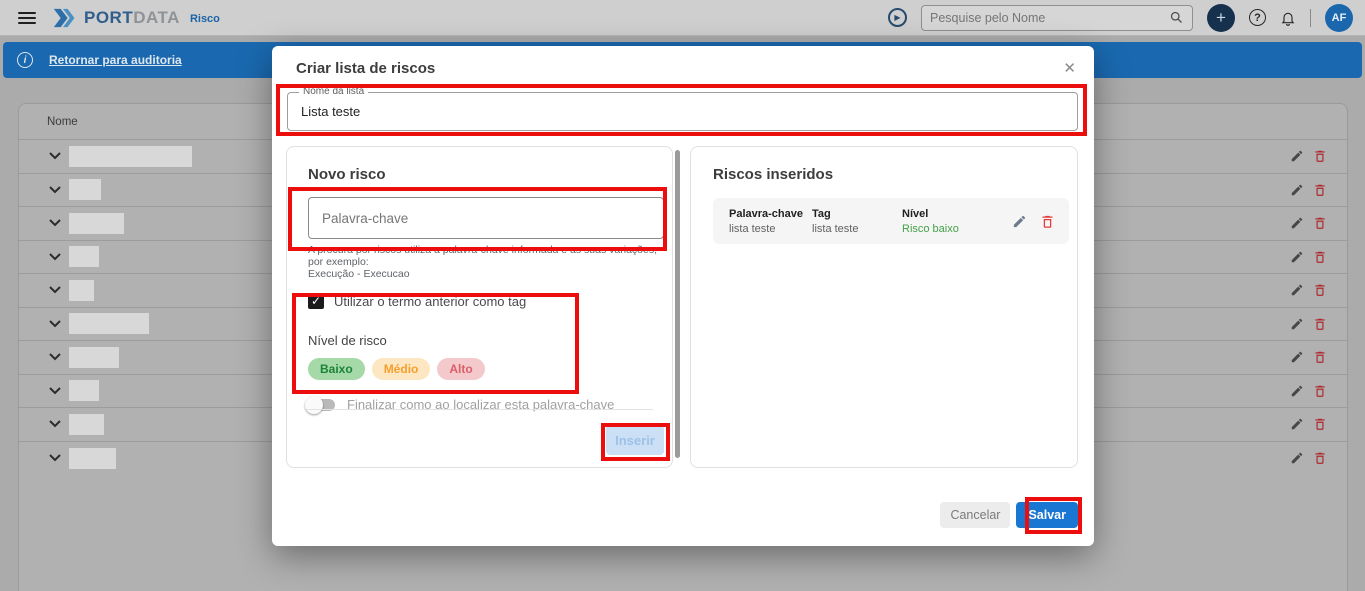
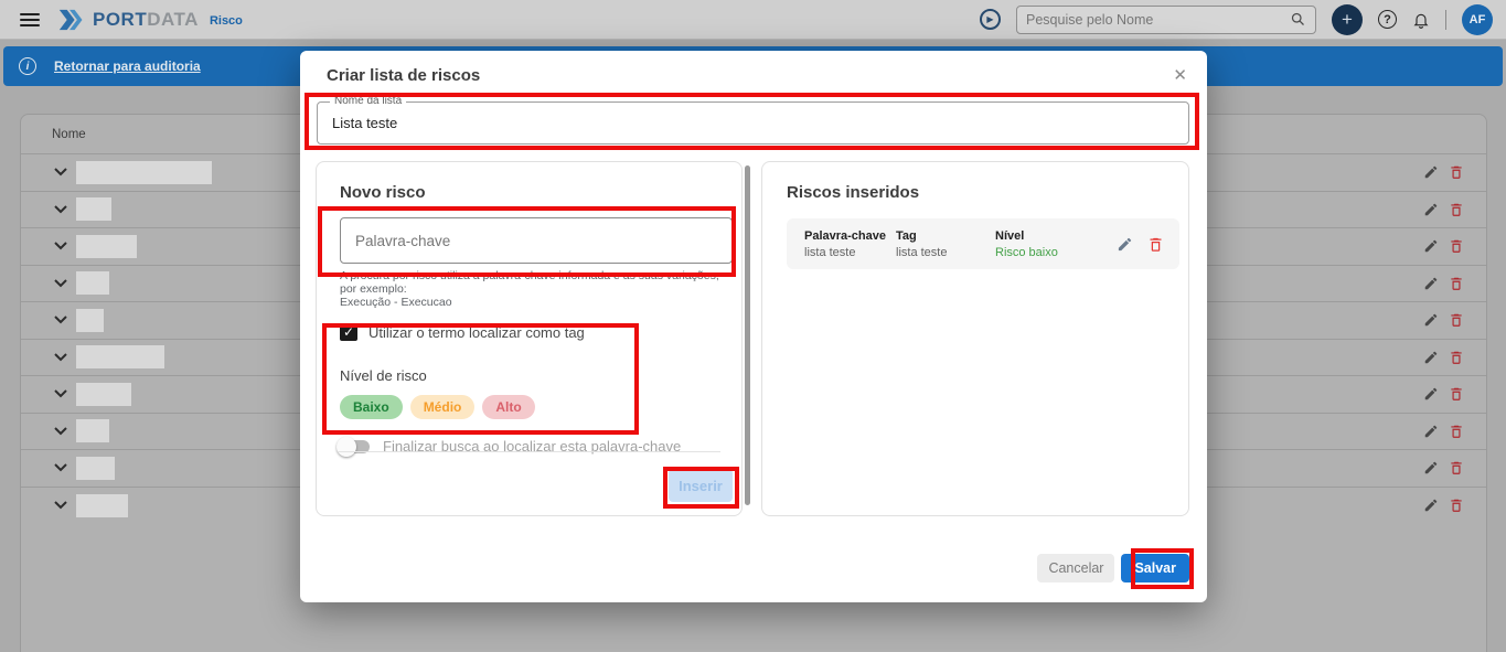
  PORTDATA
  Risco
  ▶
  Pesquise pelo Nome
  +
  ?
  AF
  i
  Retornar para auditoria
  Nome
  Criar lista de riscos
  ✕
  Nome da lista
  Lista teste
  Novo risco
  Palavra-chave
- A procura por riscos utiliza a palavra-chave informada e as suas variações, por exemplo:
+ A procura por risco utiliza a palavra-chave informada e as suas variações, por exemplo:
  Execução - Execucao
  ✓
- Utilizar o termo anterior como tag
+ Utilizar o termo localizar como tag
  Nível de risco
  Baixo
  Médio
  Alto
- Finalizar como ao localizar esta palavra-chave
+ Finalizar busca ao localizar esta palavra-chave
  Inserir
  Riscos inseridos
  Palavra-chave
  lista teste
  Tag
  lista teste
  Nível
  Risco baixo
  Cancelar
  Salvar
